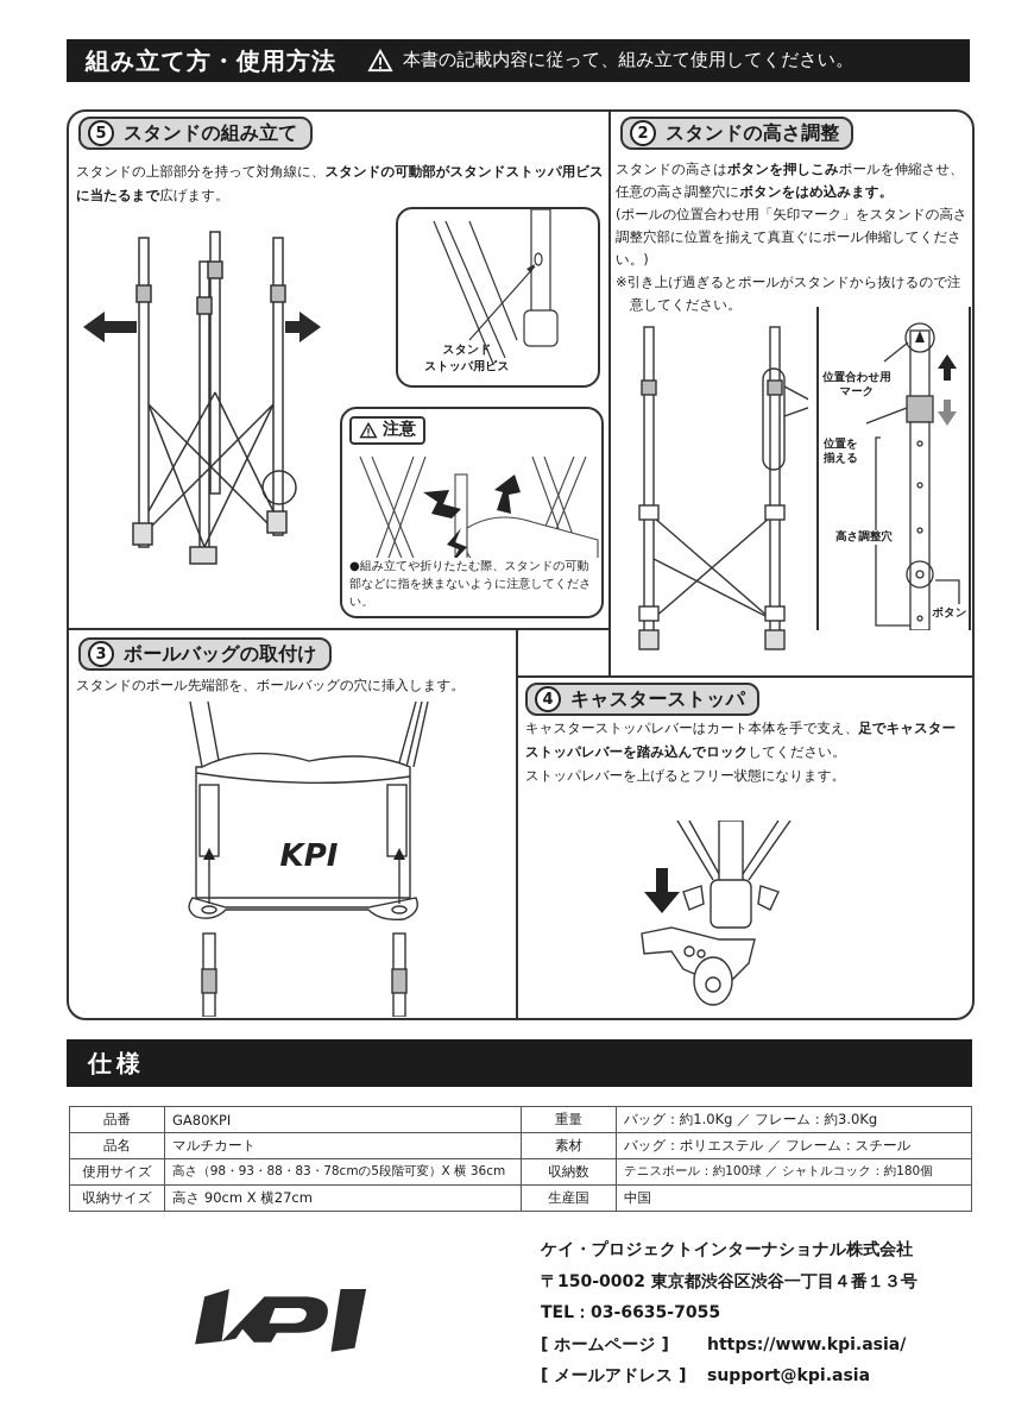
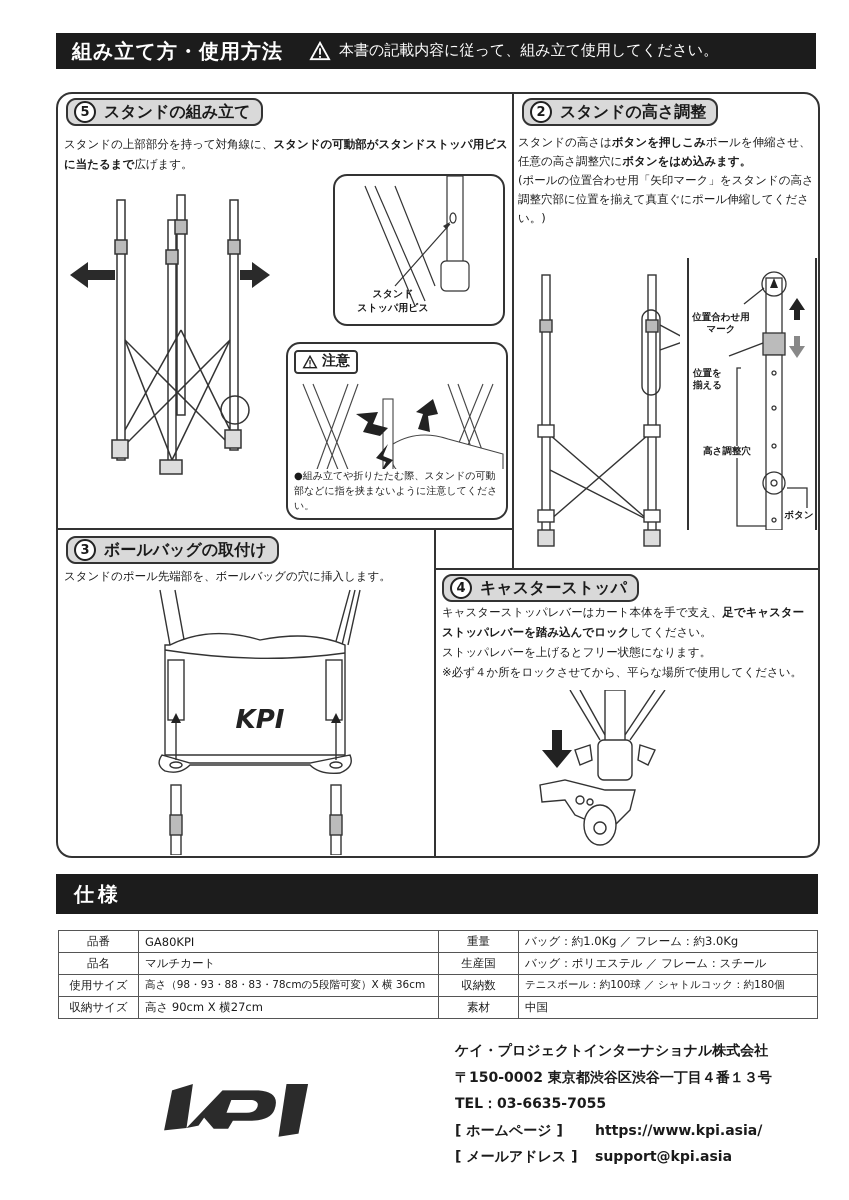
  組み立て方・使用方法
  本書の記載内容に従って、組み立て使用してください。
  5
  スタンドの組み立て
  スタンドの上部部分を持って対角線に、スタンドの可動部がスタンドストッパ用ビスに当たるまで広げます。
  スタンド
  ストッパ用ビス
  注意
  ●組み立てや折りたたむ際、スタンドの可動部などに指を挟まないように注意してください。
  2
  スタンドの高さ調整
  スタンドの高さはボタンを押しこみポールを伸縮させ、任意の高さ調整穴にボタンをはめ込みます。
  (ポールの位置合わせ用「矢印マーク」をスタンドの高さ調整穴部に位置を揃えて真直ぐにポール伸縮してください。)
- ※引き上げ過ぎるとポールがスタンドから抜けるので注意してください。
  位置合わせ用
  マーク
  位置を
  揃える
  高さ調整穴
  ボタン
  3
  ボールバッグの取付け
  スタンドのポール先端部を、ボールバッグの穴に挿入します。
  KPI
  4
  キャスターストッパ
  キャスターストッパレバーはカート本体を手で支え、足でキャスターストッパレバーを踏み込んでロックしてください。
  ストッパレバーを上げるとフリー状態になります。
+ ※必ず４か所をロックさせてから、平らな場所で使用してください。
  仕様
  品番	GA80KPI	重量	バッグ：約1.0Kg ／ フレーム：約3.0Kg
- 品名	マルチカート	素材	バッグ：ポリエステル ／ フレーム：スチール
+ 品名	マルチカート	生産国	バッグ：ポリエステル ／ フレーム：スチール
  使用サイズ	高さ（98・93・88・83・78cmの5段階可変）X 横 36cm	収納数	テニスボール：約100球 ／ シャトルコック：約180個
- 収納サイズ	高さ 90cm X 横27cm	生産国	中国
+ 収納サイズ	高さ 90cm X 横27cm	素材	中国
  ケイ・プロジェクトインターナショナル株式会社
  〒150-0002 東京都渋谷区渋谷一丁目４番１３号
  TEL：03-6635-7055
  [ ホームページ ]
  https://www.kpi.asia/
  [ メールアドレス ]
  support@kpi.asia
